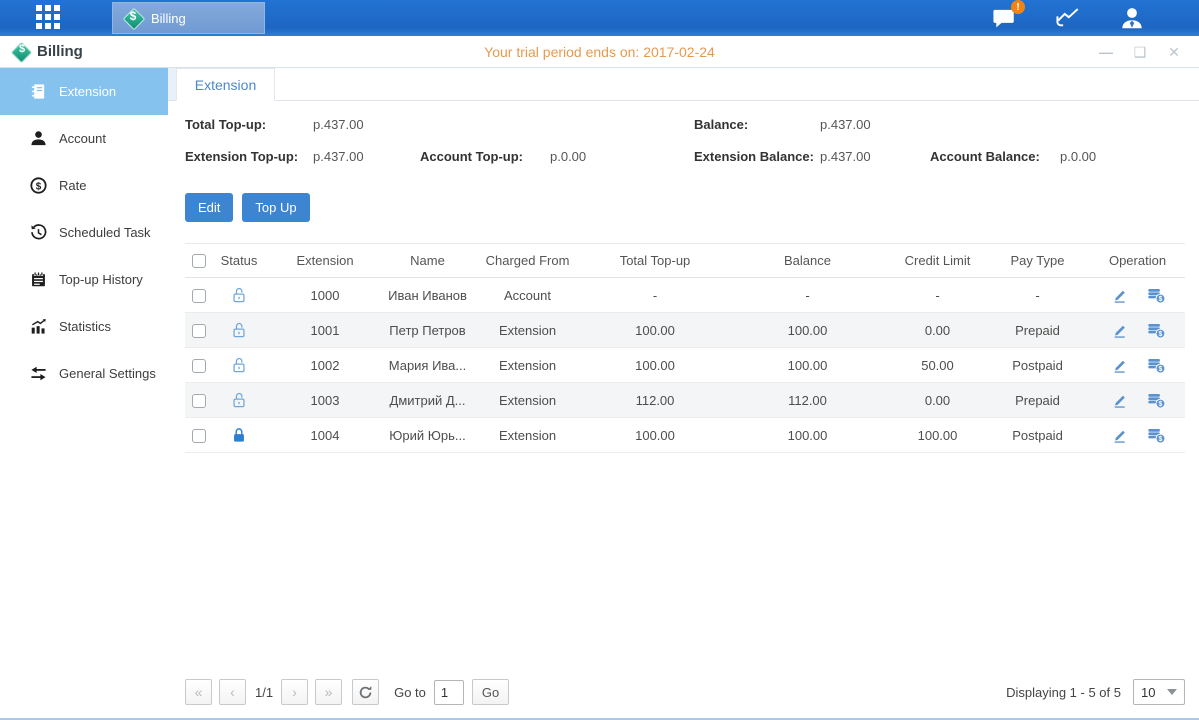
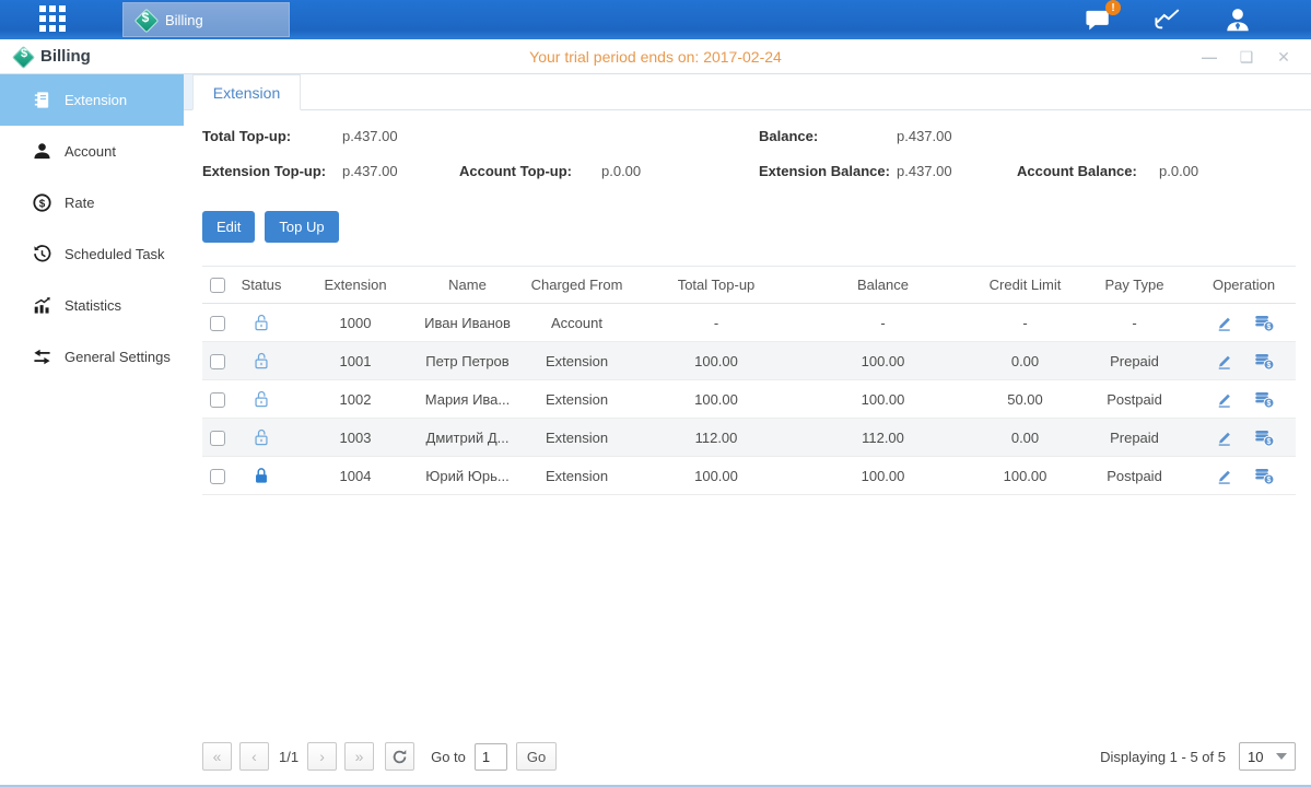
  $
  Billing
  !
  $
  Billing
  Your trial period ends on: 2017-02-24
  —
  ❑
  ✕
  Extension
  Account
  $
  Rate
  Scheduled Task
- Top-up History
  Statistics
  General Settings
  Extension
  Total Top-up:
  p.437.00
  Balance:
  p.437.00
  Extension Top-up:
  p.437.00
  Account Top-up:
  p.0.00
  Extension Balance:
  p.437.00
  Account Balance:
  p.0.00
  Edit
  Top Up
  	Status	Extension	Name	Charged From	Total Top-up	Balance	Credit Limit	Pay Type	Operation
  		1000	Иван Иванов	Account	-	-	-	-
  		1001	Петр Петров	Extension	100.00	100.00	0.00	Prepaid
  		1002	Мария Ива...	Extension	100.00	100.00	50.00	Postpaid
  		1003	Дмитрий Д...	Extension	112.00	112.00	0.00	Prepaid
  		1004	Юрий Юрь...	Extension	100.00	100.00	100.00	Postpaid
  «
  ‹
  1/1
  ›
  »
  Go to
  1
  Go
  Displaying 1 - 5 of 5
  10
